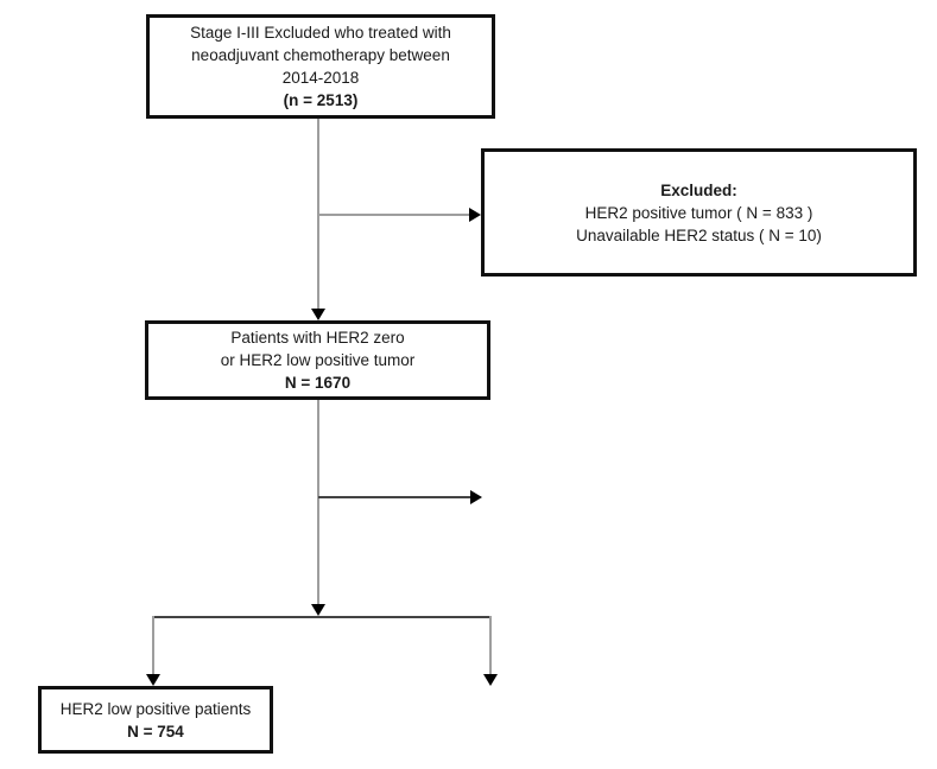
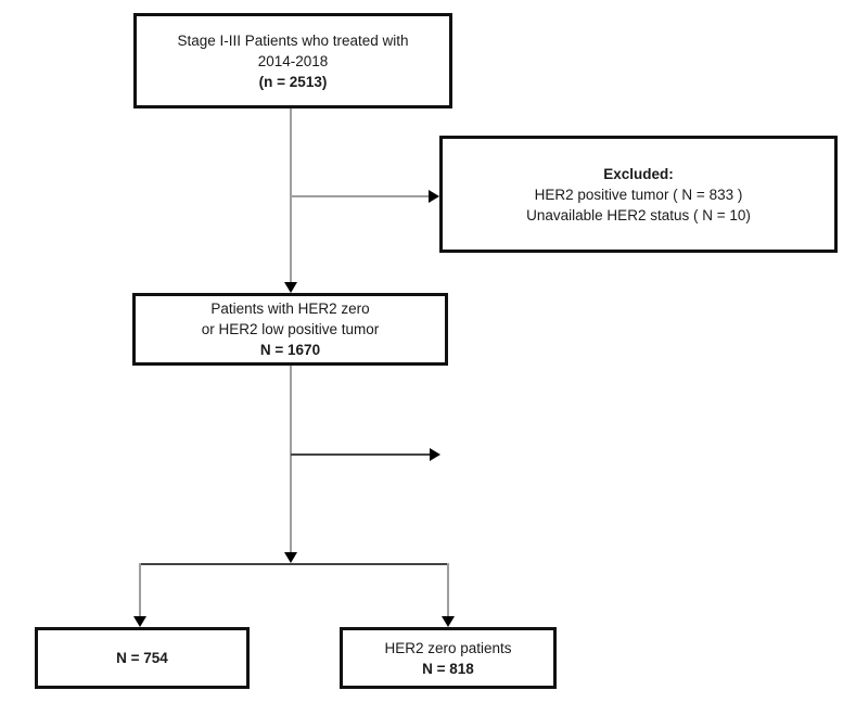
- Stage I-III Excluded who treated with
+ Stage I-III Patients who treated with
- neoadjuvant chemotherapy between
  2014-2018
  (n = 2513)
  Excluded:
  HER2 positive tumor ( N = 833 )
  Unavailable HER2 status ( N = 10)
  Patients with HER2 zero
  or HER2 low positive tumor
  N = 1670
- HER2 low positive patients
  N = 754
+ HER2 zero patients
+ N = 818
